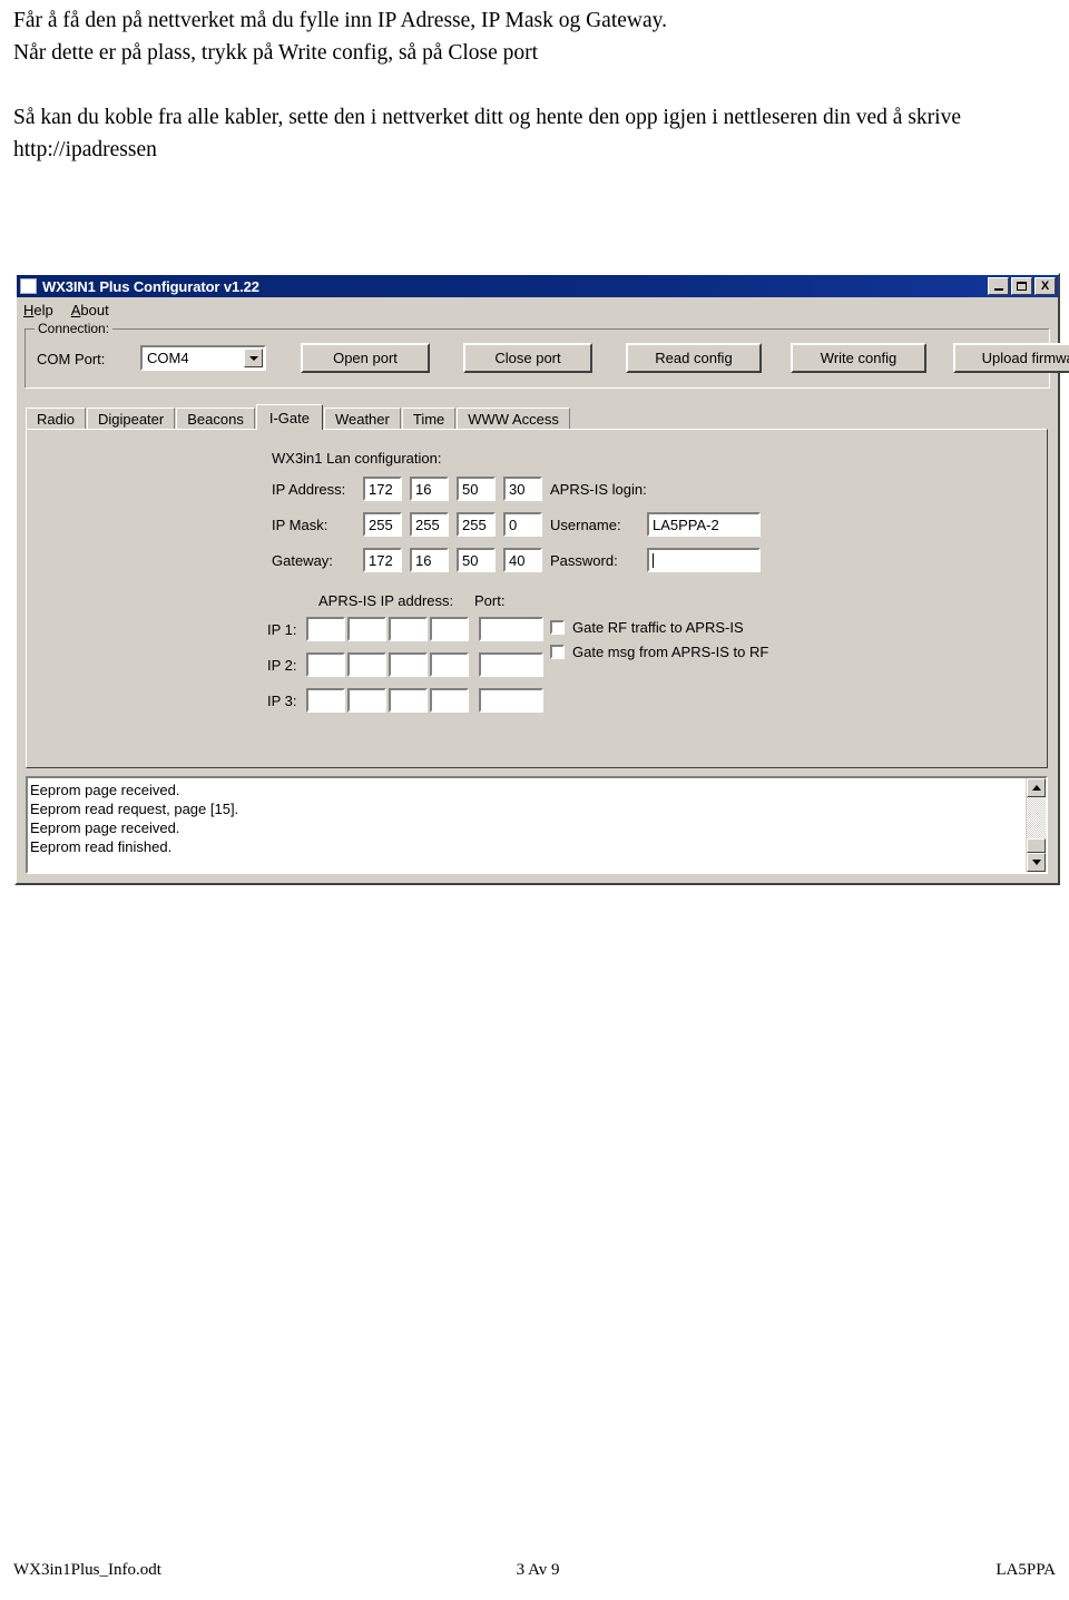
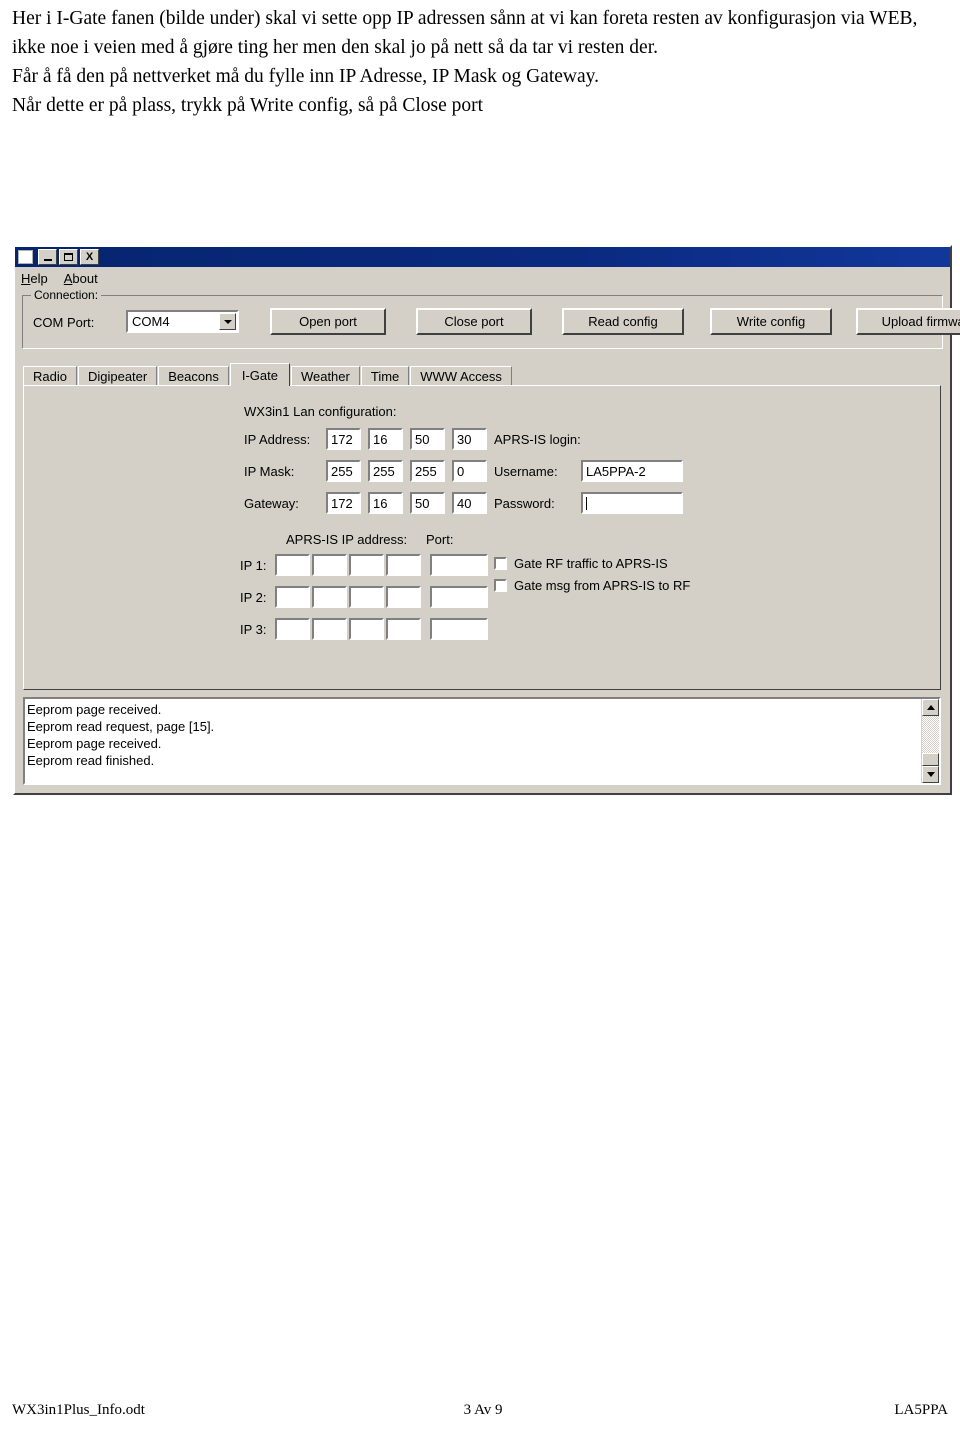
+ Her i I-Gate fanen (bilde under) skal vi sette opp IP adressen sånn at vi kan foreta resten av konfigurasjon via WEB, ikke noe i veien med å gjøre ting her men den skal jo på nett så da tar vi resten der.
  Får å få den på nettverket må du fylle inn IP Adresse, IP Mask og Gateway.
  Når dette er på plass, trykk på Write config, så på Close port
- Så kan du koble fra alle kabler, sette den i nettverket ditt og hente den opp igjen i nettleseren din ved å skrive http://ipadressen
- WX3IN1 Plus Configurator v1.22
  X
  Help
  About
  Connection:
  COM Port:
  COM4
  Open port
  Close port
  Read config
  Write config
  Upload firmw
  Radio
  Digipeater
  Beacons
  I-Gate
  Weather
  Time
  WWW Access
  WX3in1 Lan configuration:
  IP Address:
  172
  16
  50
  30
  IP Mask:
  255
  255
  255
  0
  Gateway:
  172
  16
  50
  40
  APRS-IS login:
  Username:
  LA5PPA-2
  Password:
  APRS-IS IP address:
  Port:
  IP 1:
  IP 2:
  IP 3:
  Gate RF traffic to APRS-IS
  Gate msg from APRS-IS to RF
  Eeprom page received.
  Eeprom read request, page [15].
  Eeprom page received.
  Eeprom read finished.
  WX3in1Plus_Info.odt
  3 Av 9
  LA5PPA
